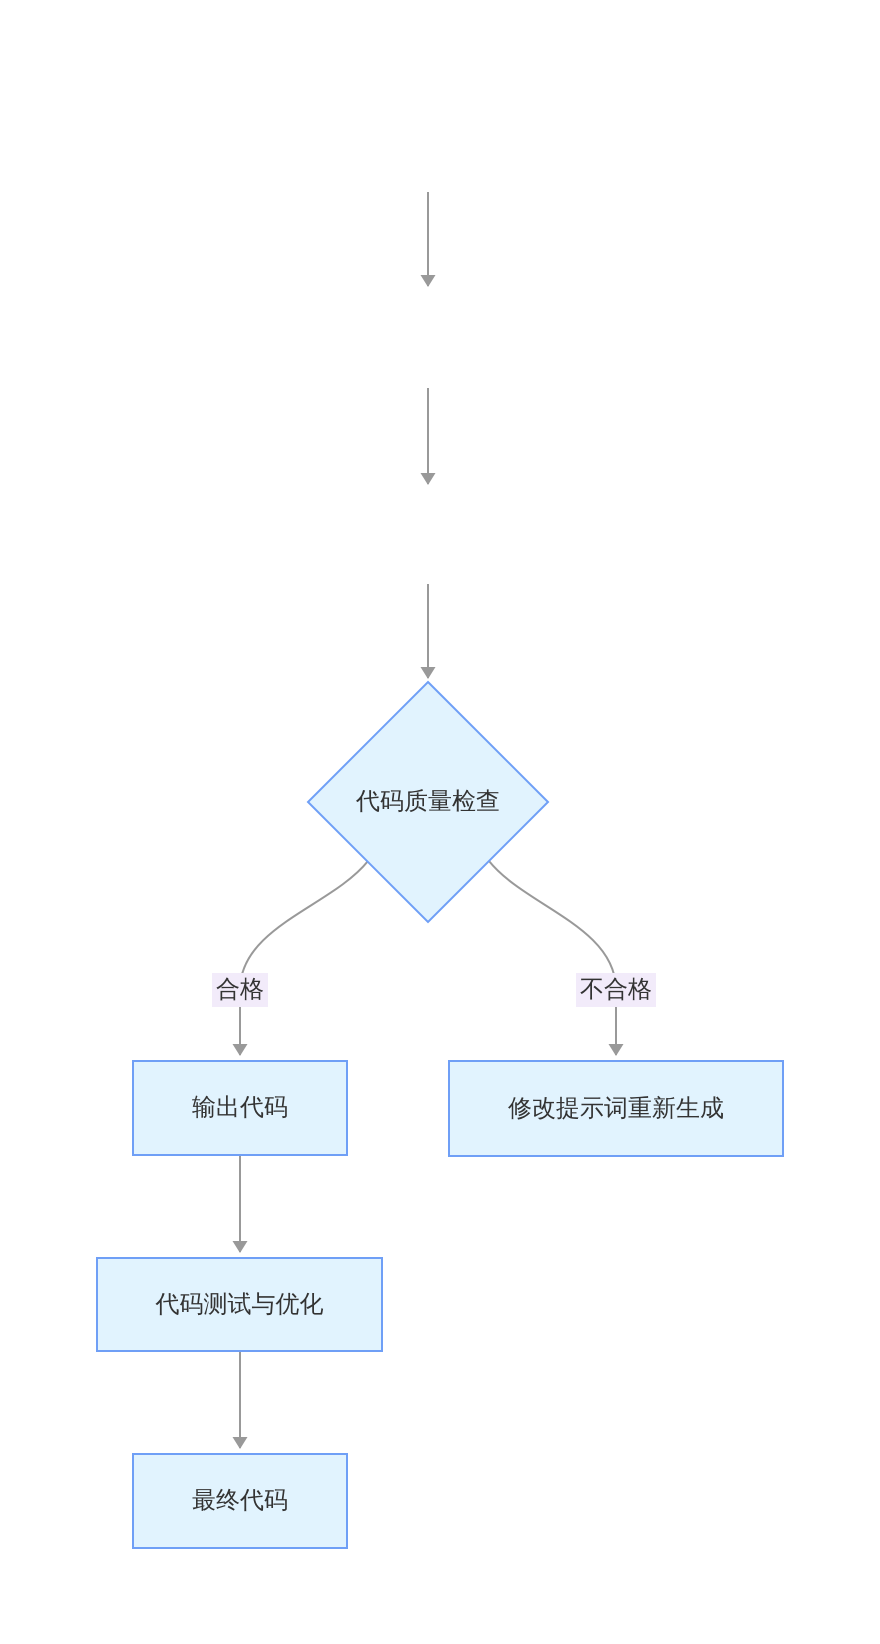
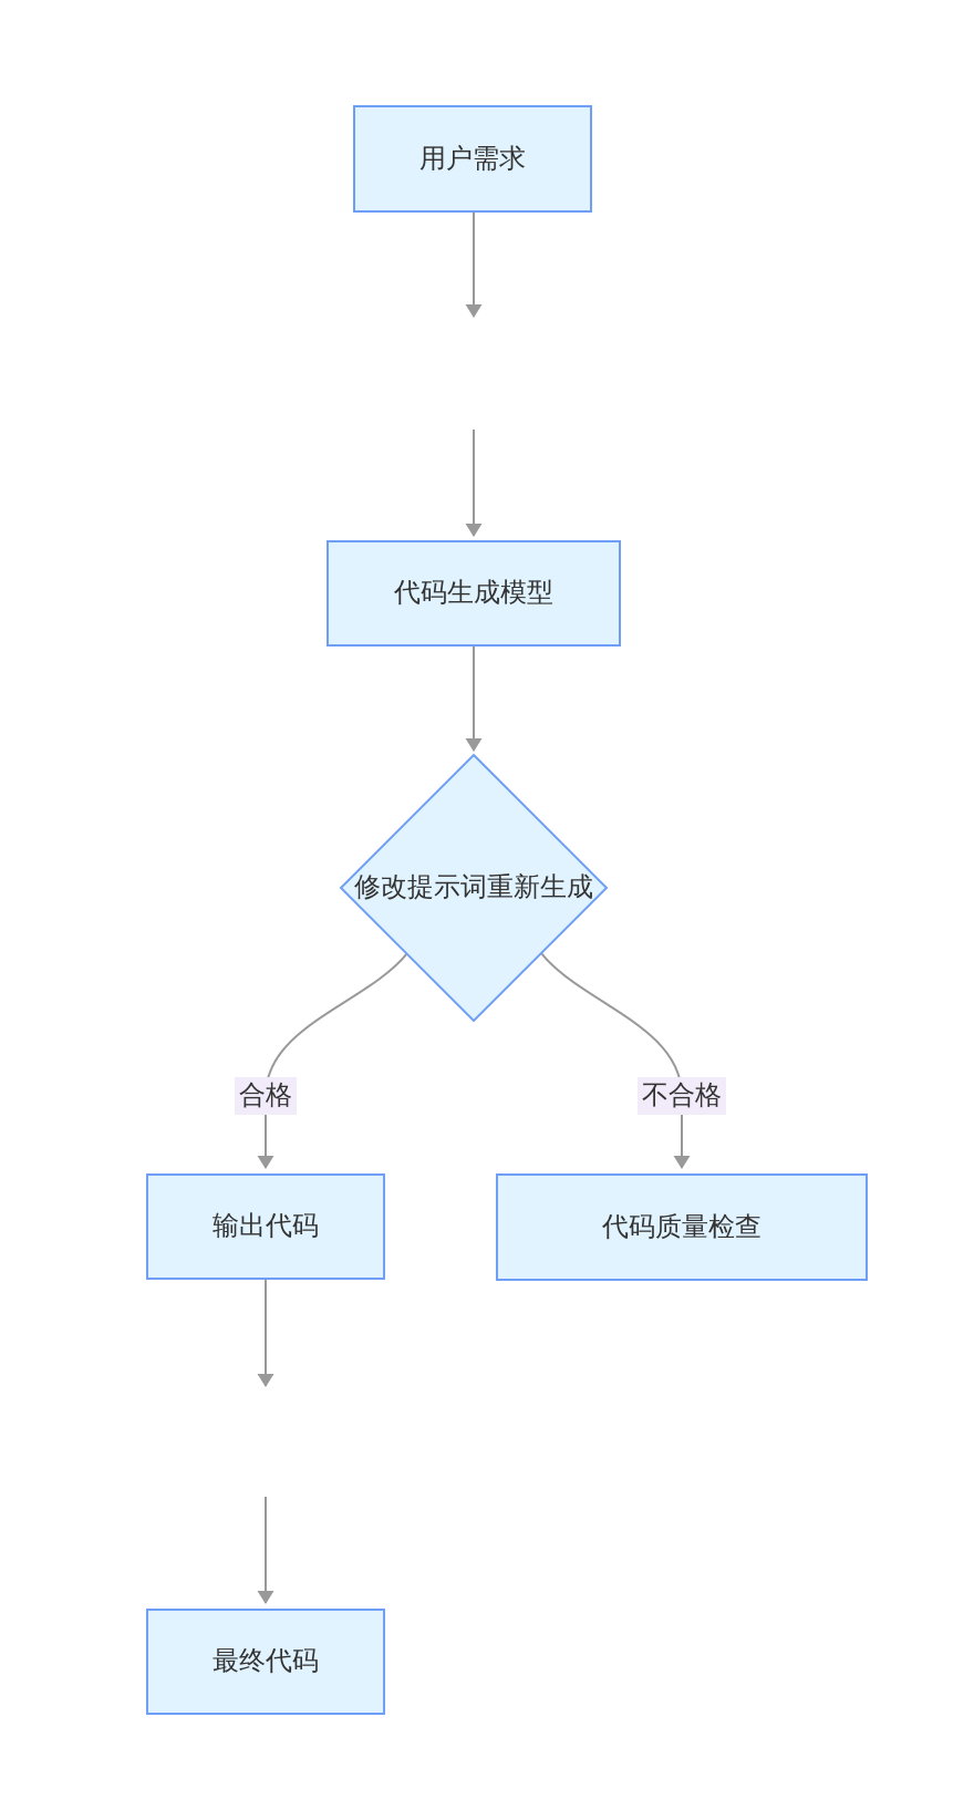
+ 用户需求
+ 代码生成模型
- 代码质量检查
+ 修改提示词重新生成
  合格
  不合格
  输出代码
- 修改提示词重新生成
+ 代码质量检查
- 代码测试与优化
  最终代码
